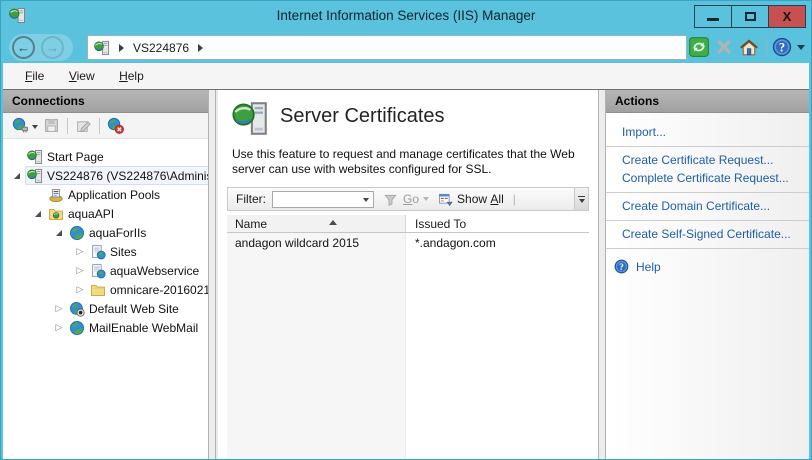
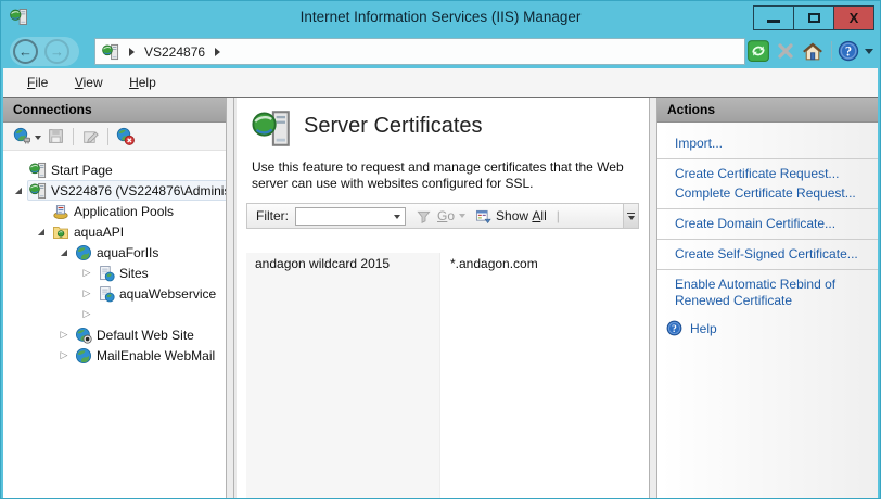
  Internet Information Services (IIS) Manager
  X
  ←
  →
  VS224876
  ?
  File View Help
  Connections
  Start Page
  ◢
  VS224876 (VS224876\Admini
  Application Pools
  ◢
  aquaAPI
  ◢
  aquaForIIs
  ▷
  Sites
  ▷
  aquaWebservice
  ▷
- omnicare-2016021
  ▷
  Default Web Site
  ▷
  MailEnable WebMail
  Server Certificates
  Use this feature to request and manage certificates that the Web server can use with websites configured for SSL.
  Filter:
  Go
  Show All
  |
- Name
- Issued To
  andagon wildcard 2015
  *.andagon.com
  Actions
  Import...
  Create Certificate Request...
  Complete Certificate Request...
  Create Domain Certificate...
  Create Self-Signed Certificate...
+ Enable Automatic Rebind of Renewed Certificate
  ?
  Help
